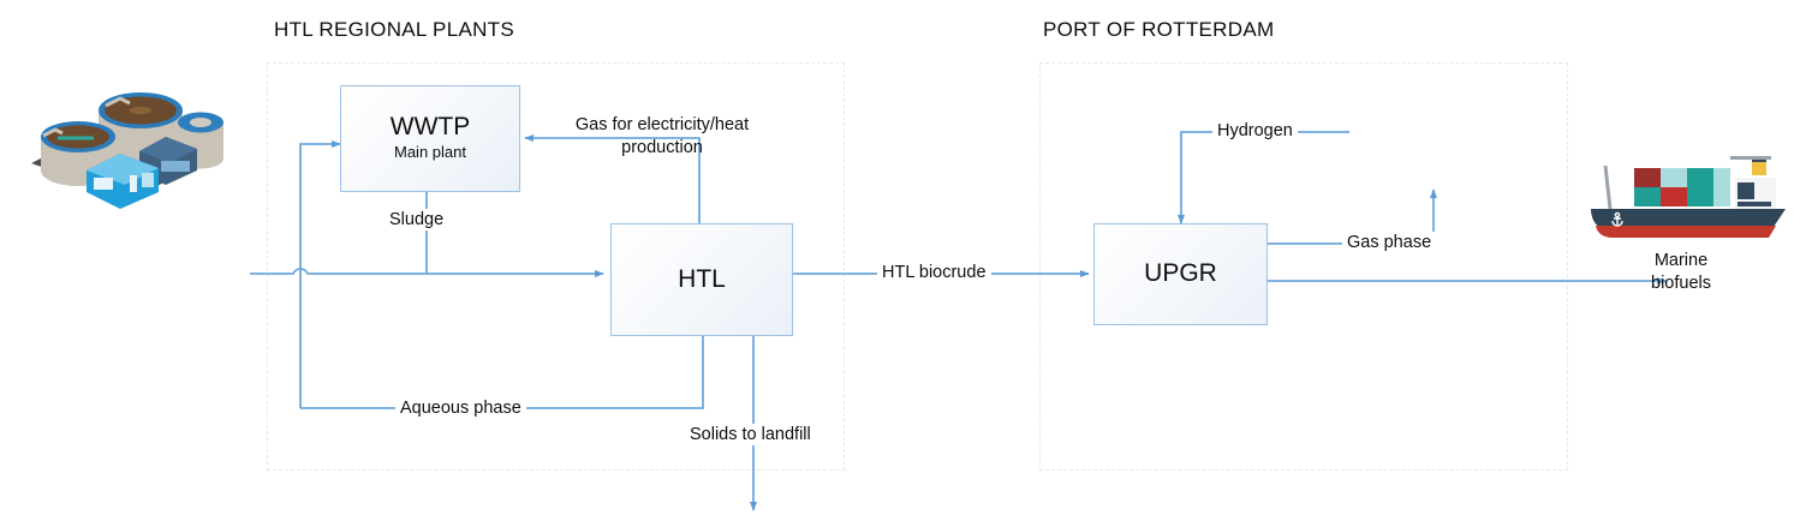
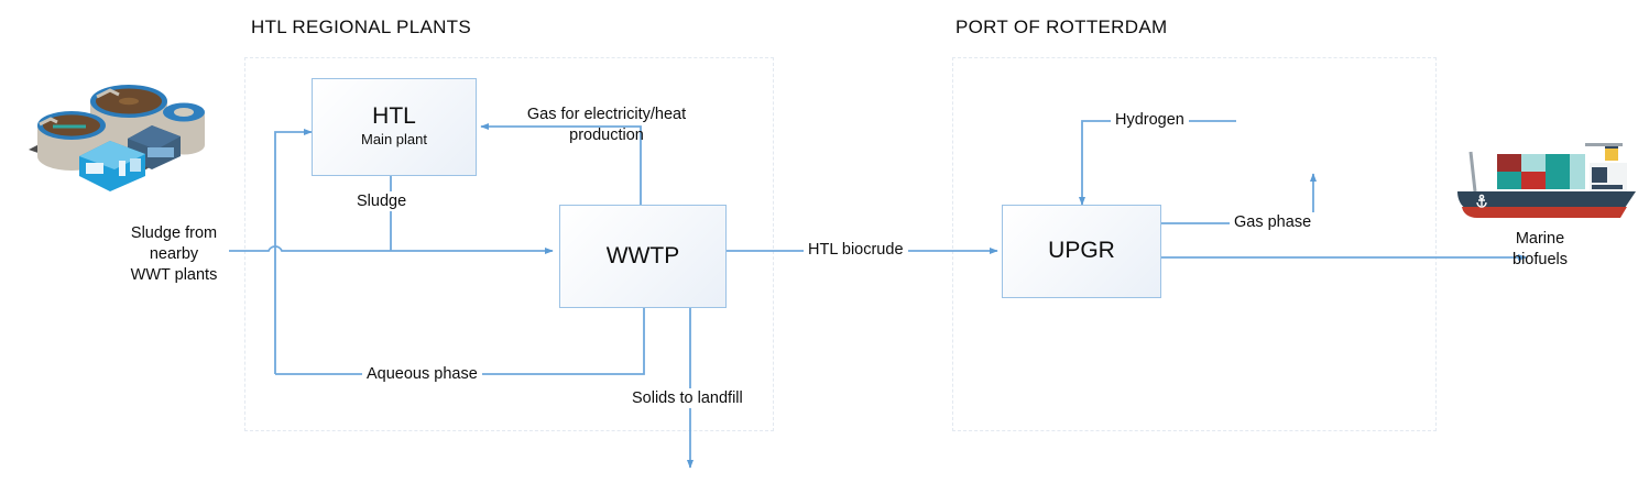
  HTL REGIONAL PLANTS
  PORT OF ROTTERDAM
- WWTP
+ HTL
  Main plant
- HTL
+ WWTP
  UPGR
+ Sludge from
+ nearby
+ WWT plants
  Gas for electricity/heat
  production
  Sludge
  Aqueous phase
  Solids to landfill
  HTL biocrude
  Hydrogen
  Gas phase
  Marine
  biofuels
